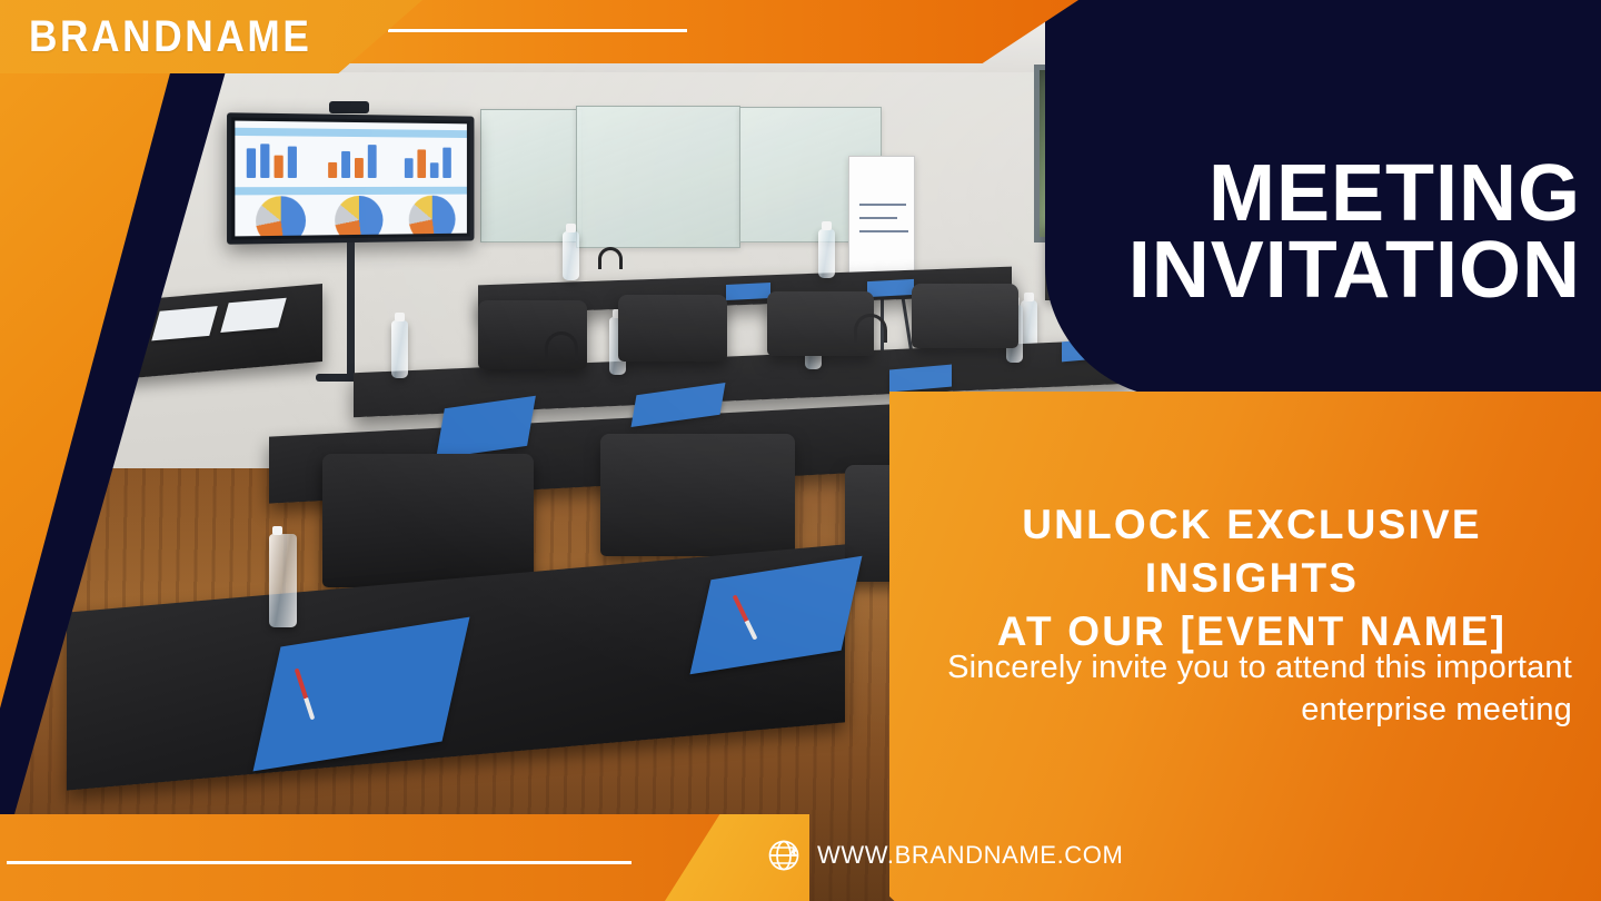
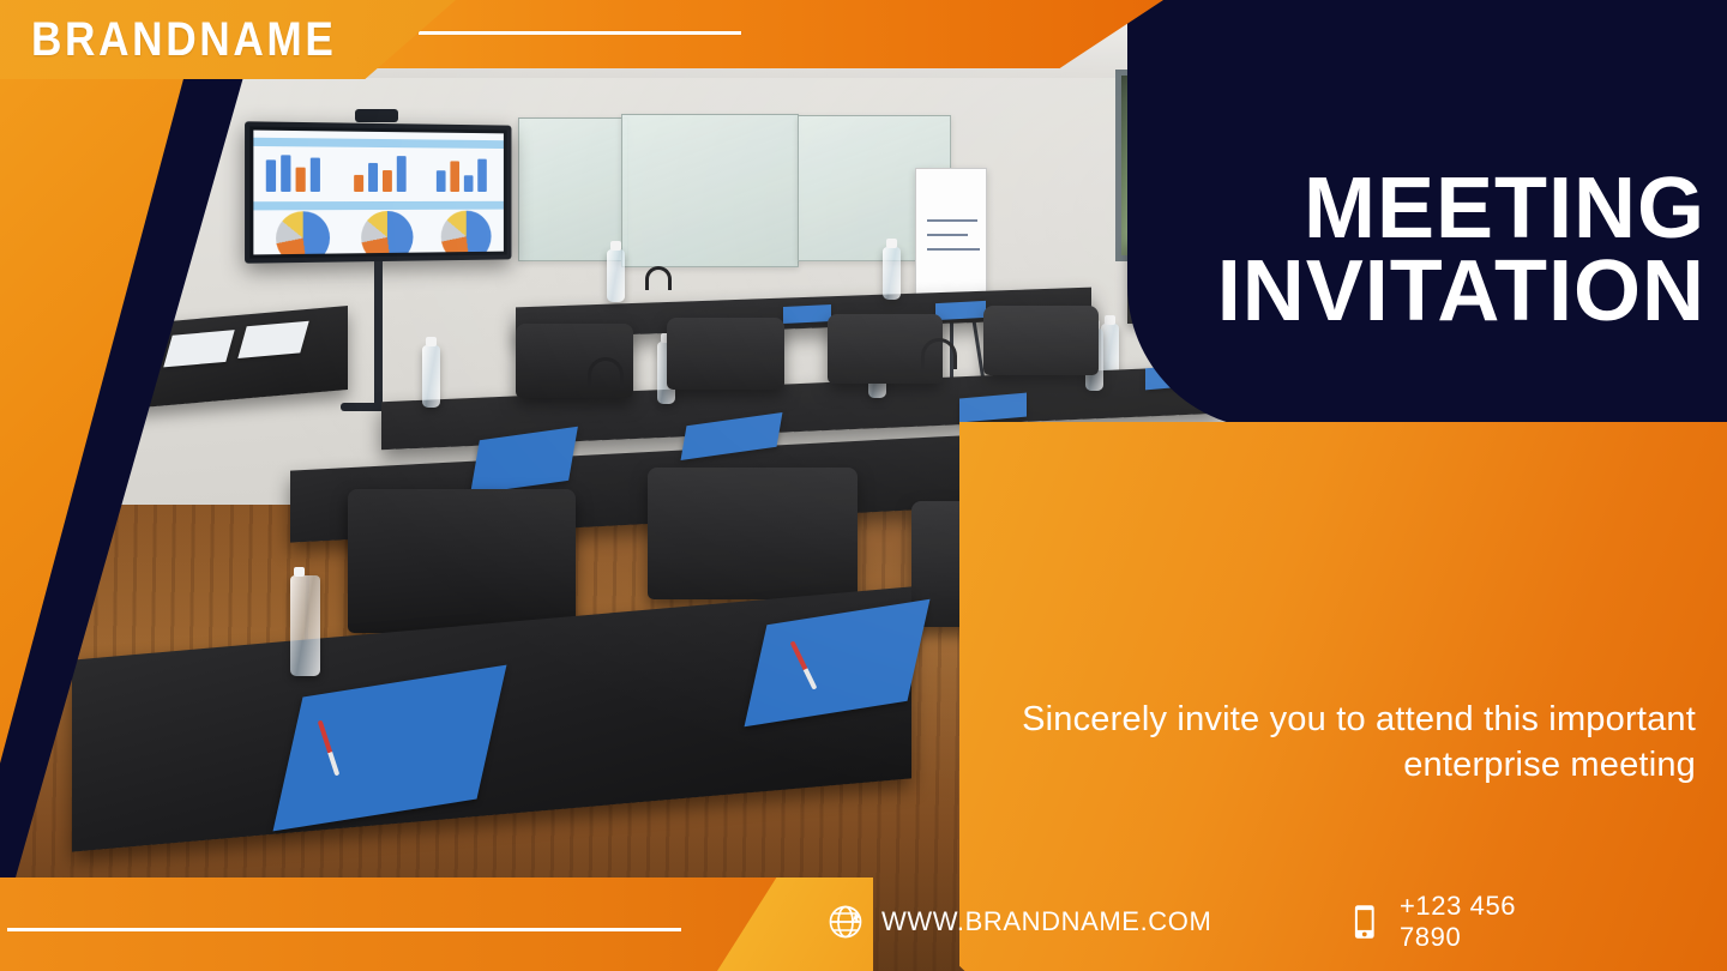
  BRANDNAME
  MEETING
  INVITATION
- UNLOCK EXCLUSIVE INSIGHTS
- AT OUR [EVENT NAME]
  Sincerely invite you to attend this important enterprise meeting
  WWW.BRANDNAME.COM
+ +123 456 7890
